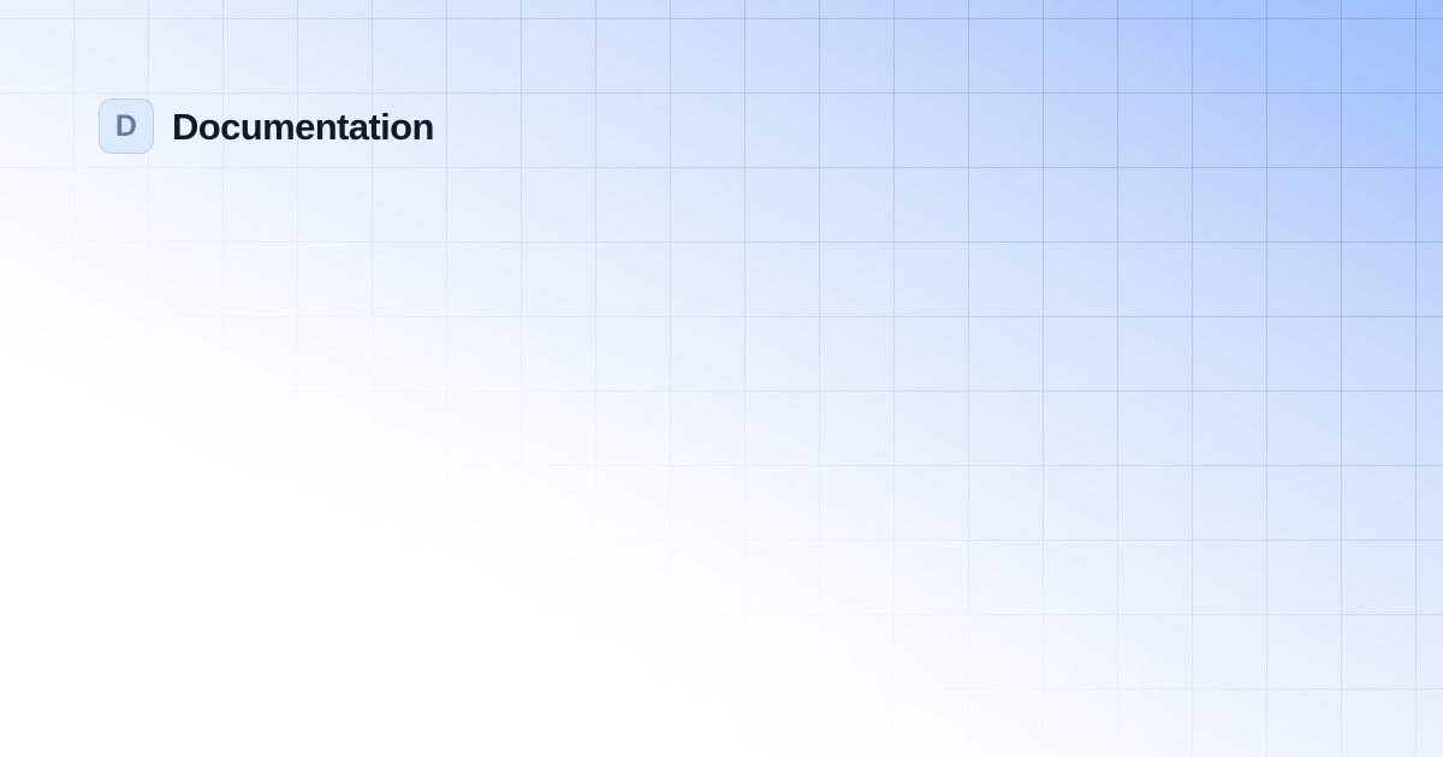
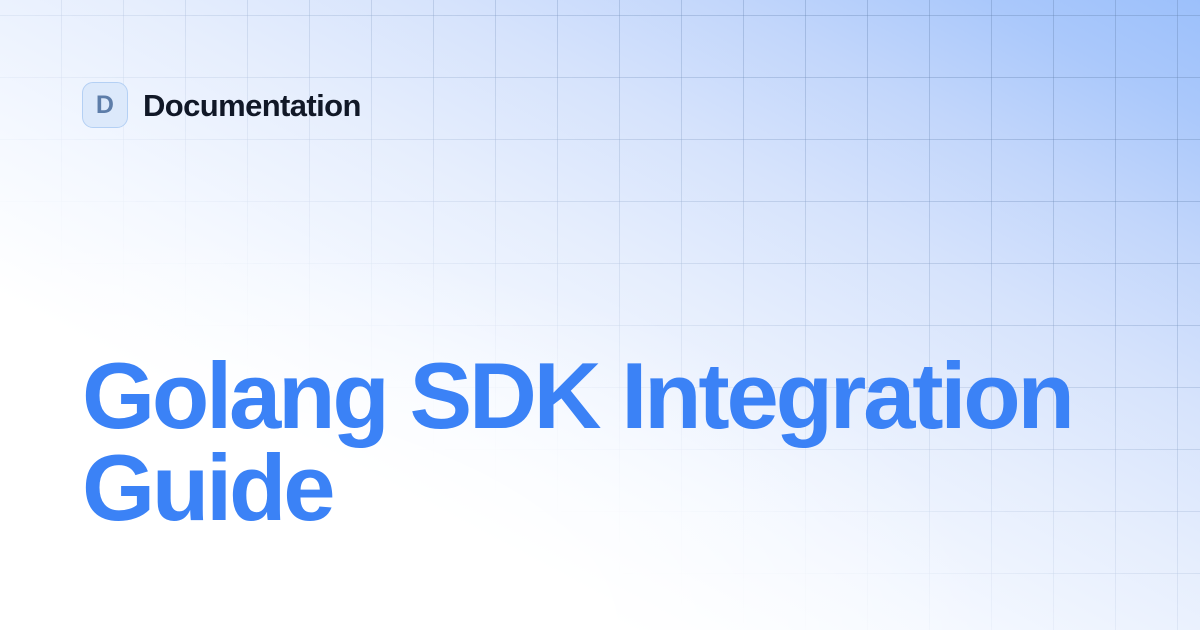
  D
  Documentation
+ Golang SDK Integration Guide
